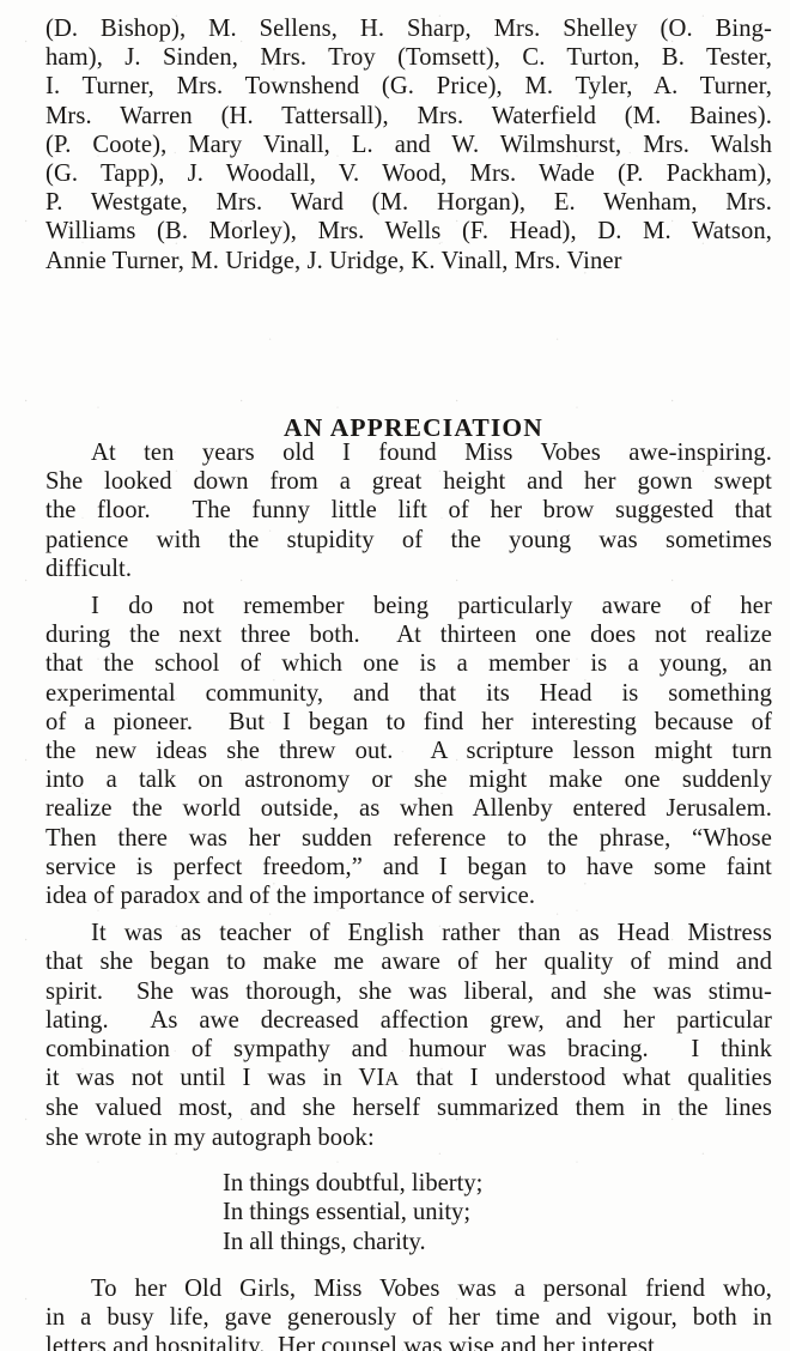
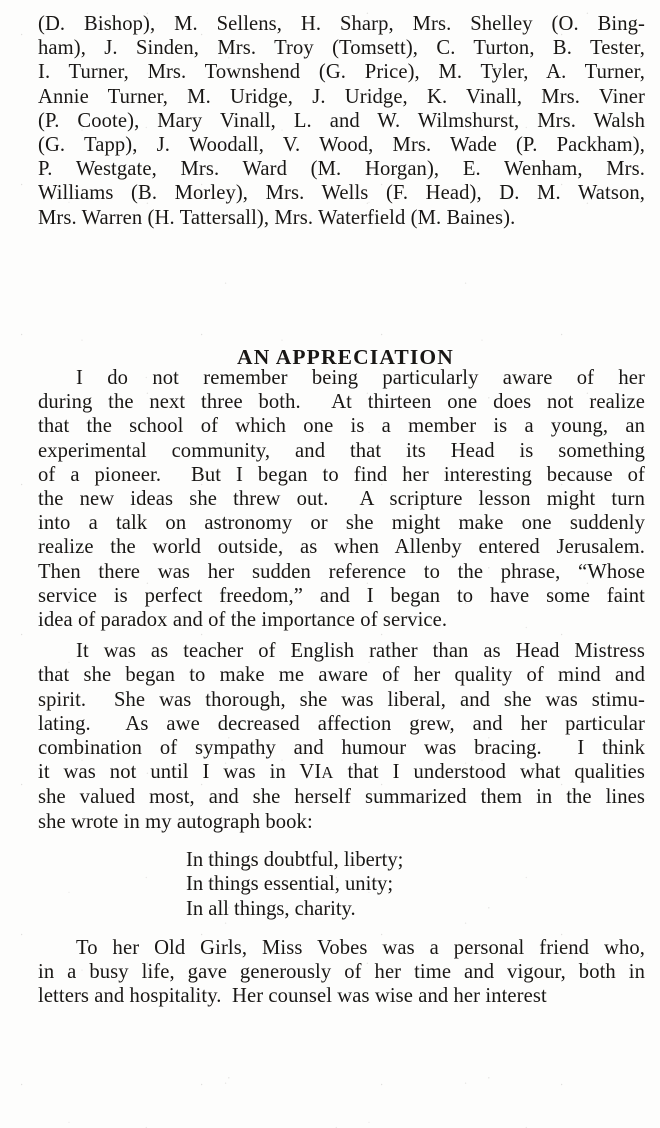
  (D. Bishop), M. Sellens, H. Sharp, Mrs. Shelley (O. Bing-
  ham), J. Sinden, Mrs. Troy (Tomsett), C. Turton, B. Tester,
  I. Turner, Mrs. Townshend (G. Price), M. Tyler, A. Turner,
- Mrs. Warren (H. Tattersall), Mrs. Waterfield (M. Baines).
+ Annie Turner, M. Uridge, J. Uridge, K. Vinall, Mrs. Viner
  (P. Coote), Mary Vinall, L. and W. Wilmshurst, Mrs. Walsh
  (G. Tapp), J. Woodall, V. Wood, Mrs. Wade (P. Packham),
  P. Westgate, Mrs. Ward (M. Horgan), E. Wenham, Mrs.
  Williams (B. Morley), Mrs. Wells (F. Head), D. M. Watson,
- Annie Turner, M. Uridge, J. Uridge, K. Vinall, Mrs. Viner
+ Mrs. Warren (H. Tattersall), Mrs. Waterfield (M. Baines).
  AN APPRECIATION
- At ten years old I found Miss Vobes awe-inspiring.
- She looked down from a great height and her gown swept
- the floor. The funny little lift of her brow suggested that
- patience with the stupidity of the young was sometimes
- difficult.
  I do not remember being particularly aware of her
  during the next three both. At thirteen one does not realize
  that the school of which one is a member is a young, an
  experimental community, and that its Head is something
  of a pioneer. But I began to find her interesting because of
  the new ideas she threw out. A scripture lesson might turn
  into a talk on astronomy or she might make one suddenly
  realize the world outside, as when Allenby entered Jerusalem.
  Then there was her sudden reference to the phrase, “Whose
  service is perfect freedom,” and I began to have some faint
  idea of paradox and of the importance of service.
  It was as teacher of English rather than as Head Mistress
  that she began to make me aware of her quality of mind and
  spirit. She was thorough, she was liberal, and she was stimu-
  lating. As awe decreased affection grew, and her particular
  combination of sympathy and humour was bracing. I think
  it was not until I was in VIA that I understood what qualities
  she valued most, and she herself summarized them in the lines
  she wrote in my autograph book:
  In things doubtful, liberty;
  In things essential, unity;
  In all things, charity.
  To her Old Girls, Miss Vobes was a personal friend who,
  in a busy life, gave generously of her time and vigour, both in
  letters and hospitality. Her counsel was wise and her interest
